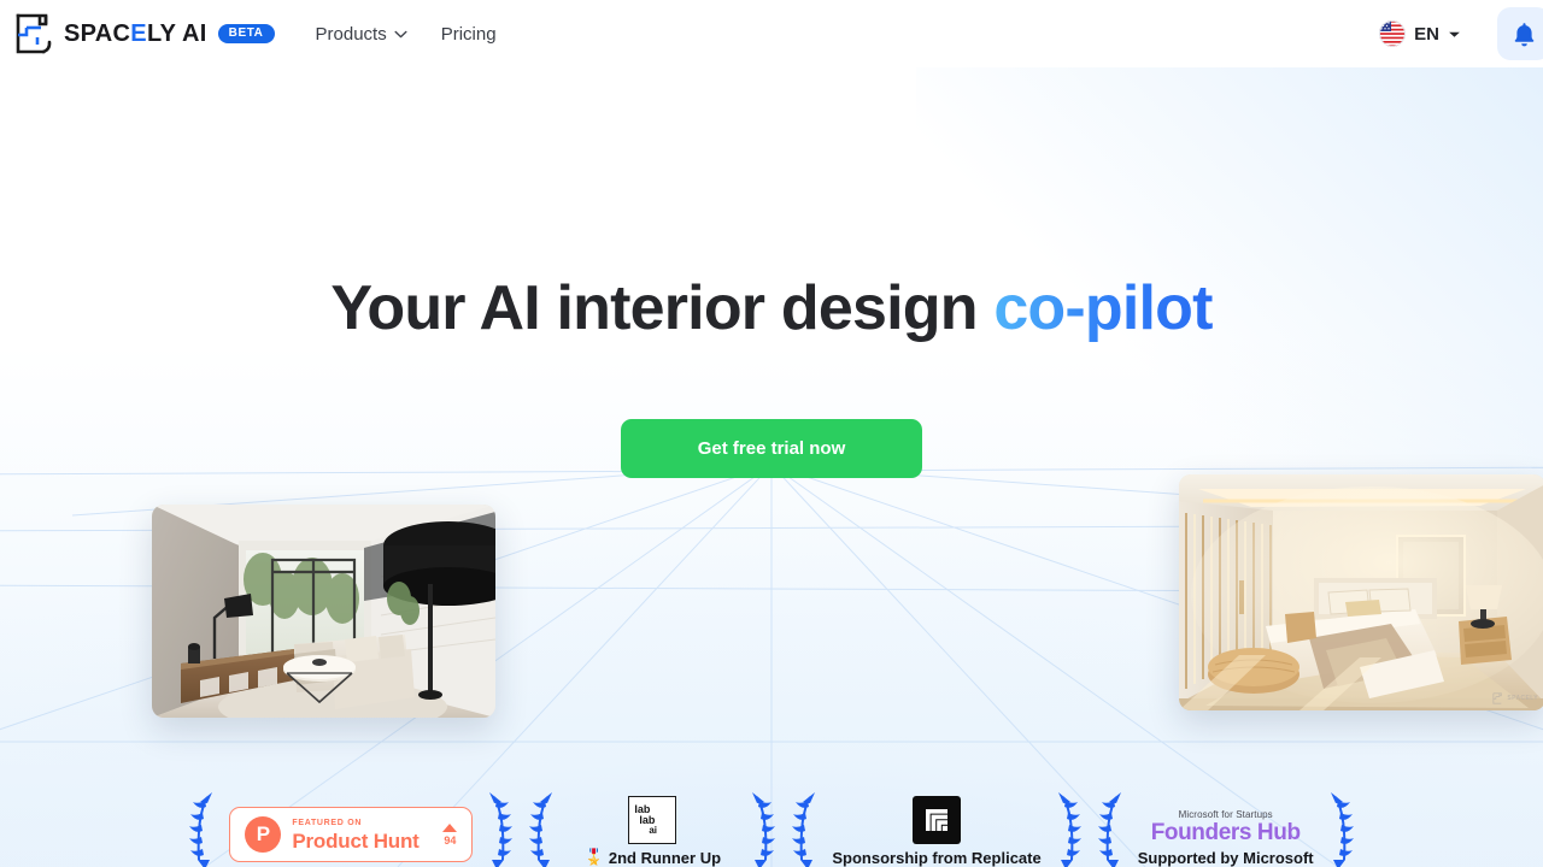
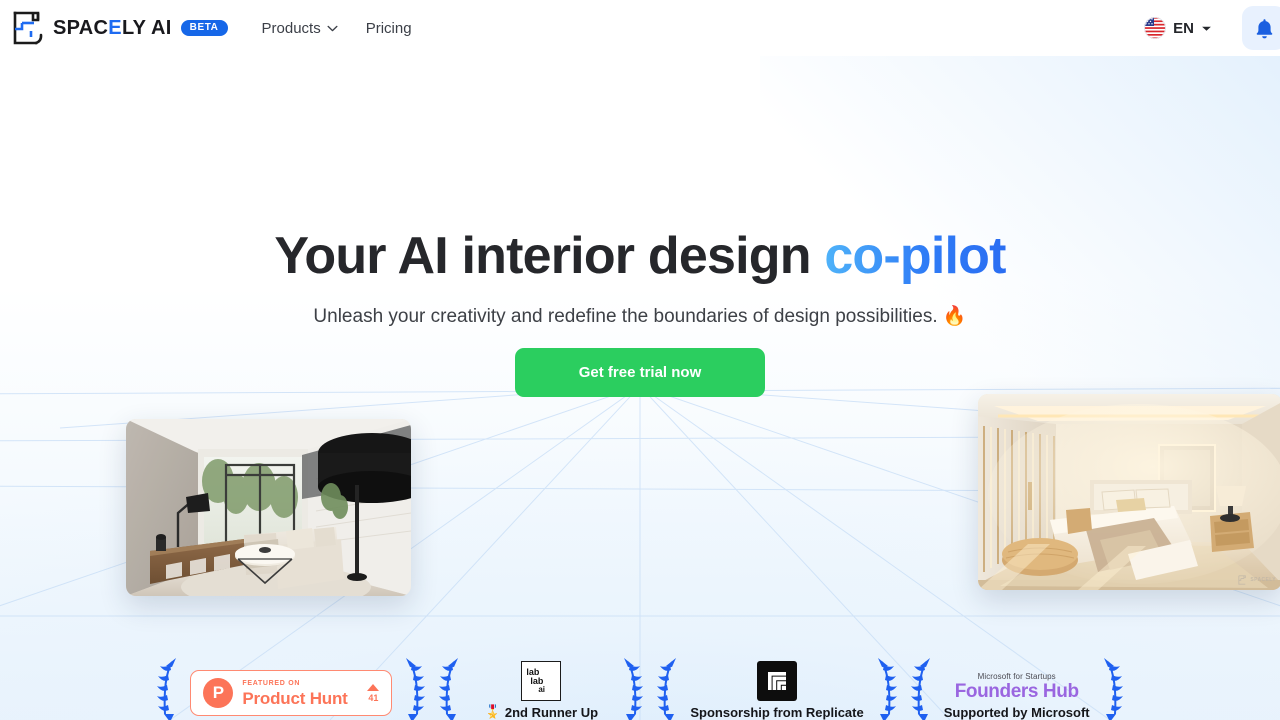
  SPACELY AI
  BETA
  Products
  Pricing
  EN
  Your AI interior design co-pilot
+ Unleash your creativity and redefine the boundaries of design possibilities. 🔥
  Get free trial now
  P
  Product Hunt
- 94
+ 41
  lab
  lab
  ai
  🎖️
  2nd Runner Up
  Sponsorship from Replicate
  Microsoft for Startups
  Founders Hub
  Supported by Microsoft
